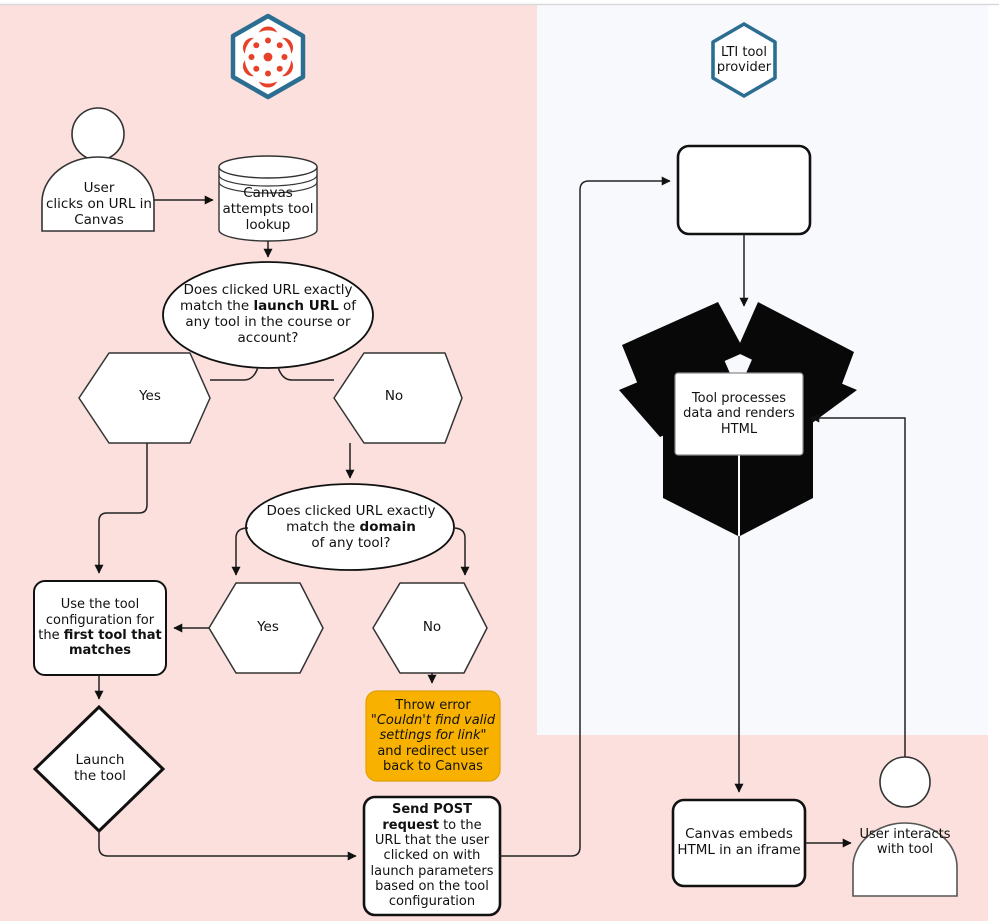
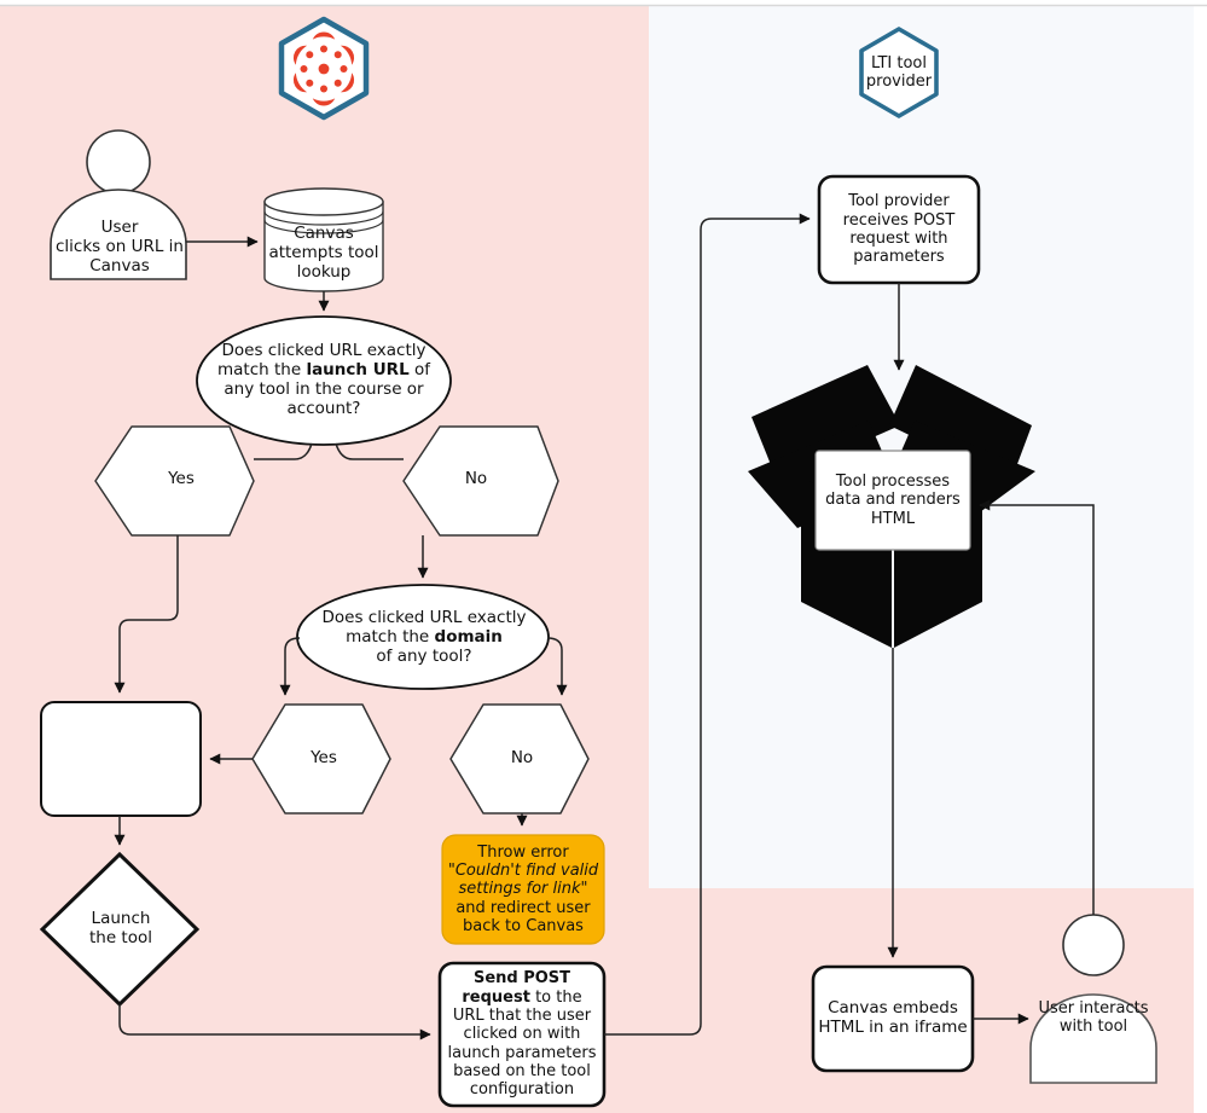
  User
  clicks on URL in
  Canvas
  Canvas
  attempts tool
  lookup
  Does clicked URL exactly
  match the launch URL of
  any tool in the course or
  account?
  Yes
  No
  Does clicked URL exactly
  match the domain
  of any tool?
  Yes
  No
- Use the tool
- configuration for
- the first tool that
- matches
  Launch
  the tool
  Throw error
  "Couldn't find valid
  settings for link"
  and redirect user
  back to Canvas
  Send POST
  request to the
  URL that the user
  clicked on with
  launch parameters
  based on the tool
  configuration
+ Tool provider
+ receives POST
+ request with
+ parameters
  Tool processes
  data and renders
  HTML
  Canvas embeds
  HTML in an iframe
  User interacts
  with tool
  LTI tool
  provider
